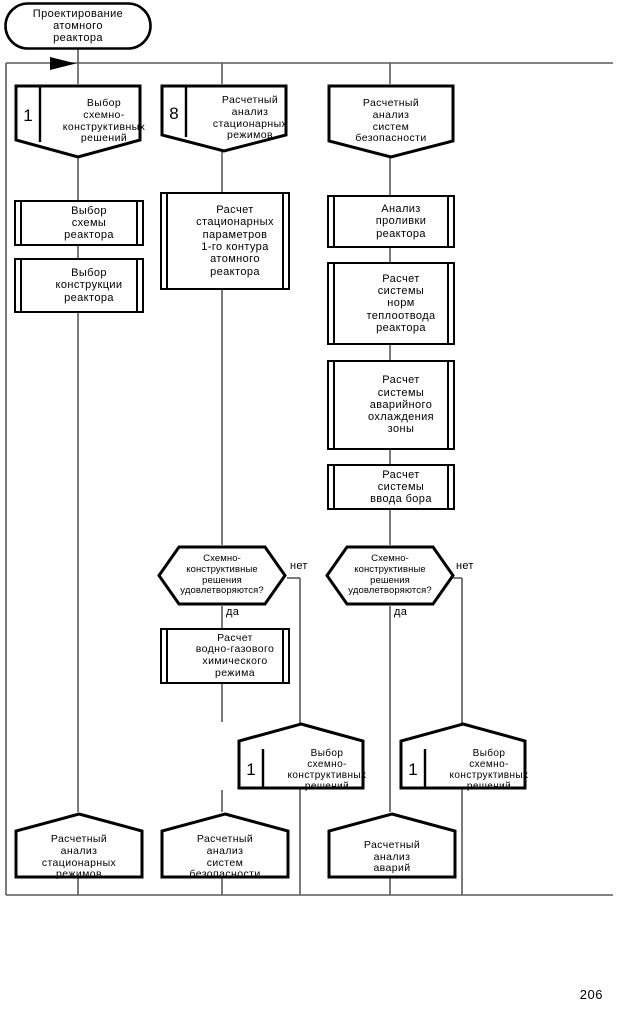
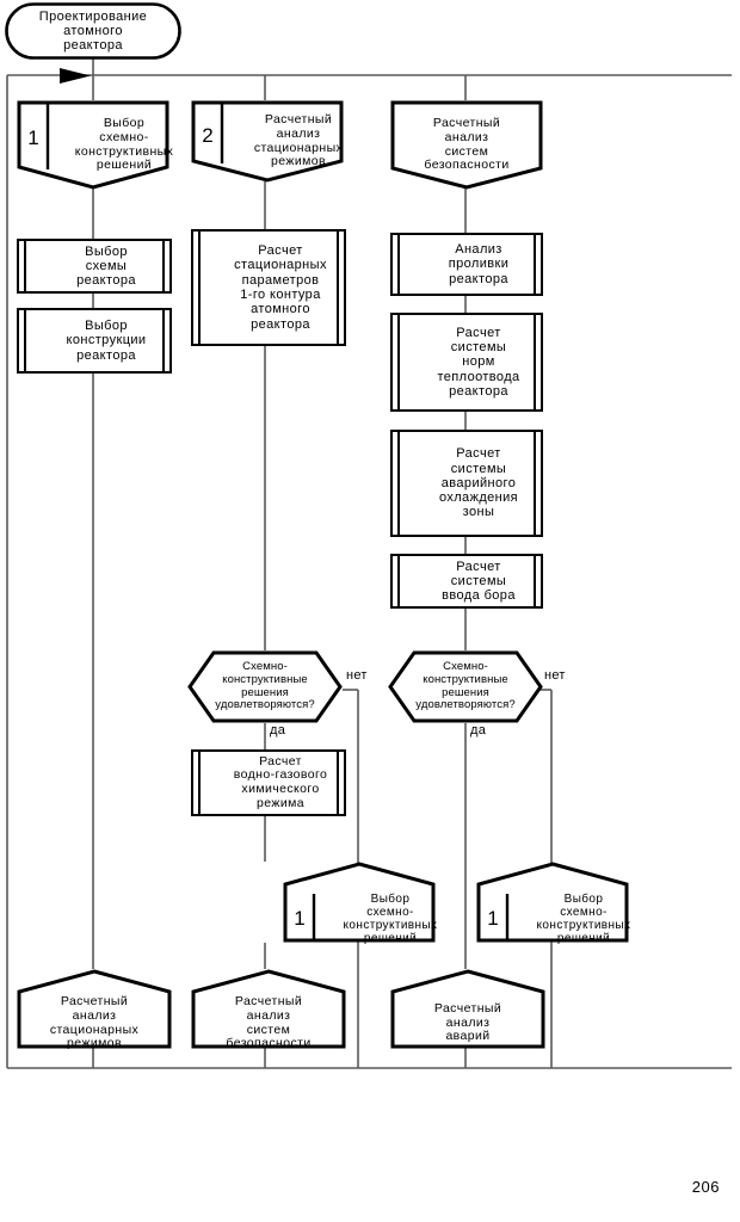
  Проектирование
  атомного
  реактора
  1
  Выбор
  схемно-
  конструктивных
  решений
- 8
+ 2
  Расчетный
  анализ
  стационарных
  режимов
  Расчетный
  анализ
  систем
  безопасности
  Выбор
  схемы
  реактора
  Выбор
  конструкции
  реактора
  Расчет
  стационарных
  параметров
  1-го контура
  атомного
  реактора
  Анализ
  проливки
  реактора
  Расчет
  системы
  норм
  теплоотвода
  реактора
  Расчет
  системы
  аварийного
  охлаждения
  зоны
  Расчет
  системы
  ввода бора
  Схемно-
  конструктивные
  решения
  удовлетворяются?
  нет
  да
  Схемно-
  конструктивные
  решения
  удовлетворяются?
  нет
  да
  Расчет
  водно-газового
  химического
  режима
  1
  Выбор
  схемно-
  конструктивных
  решений
  1
  Выбор
  схемно-
  конструктивных
  решений
  Расчетный
  анализ
  стационарных
  режимов
  Расчетный
  анализ
  систем
  безопасности
  Расчетный
  анализ
  аварий
  206
